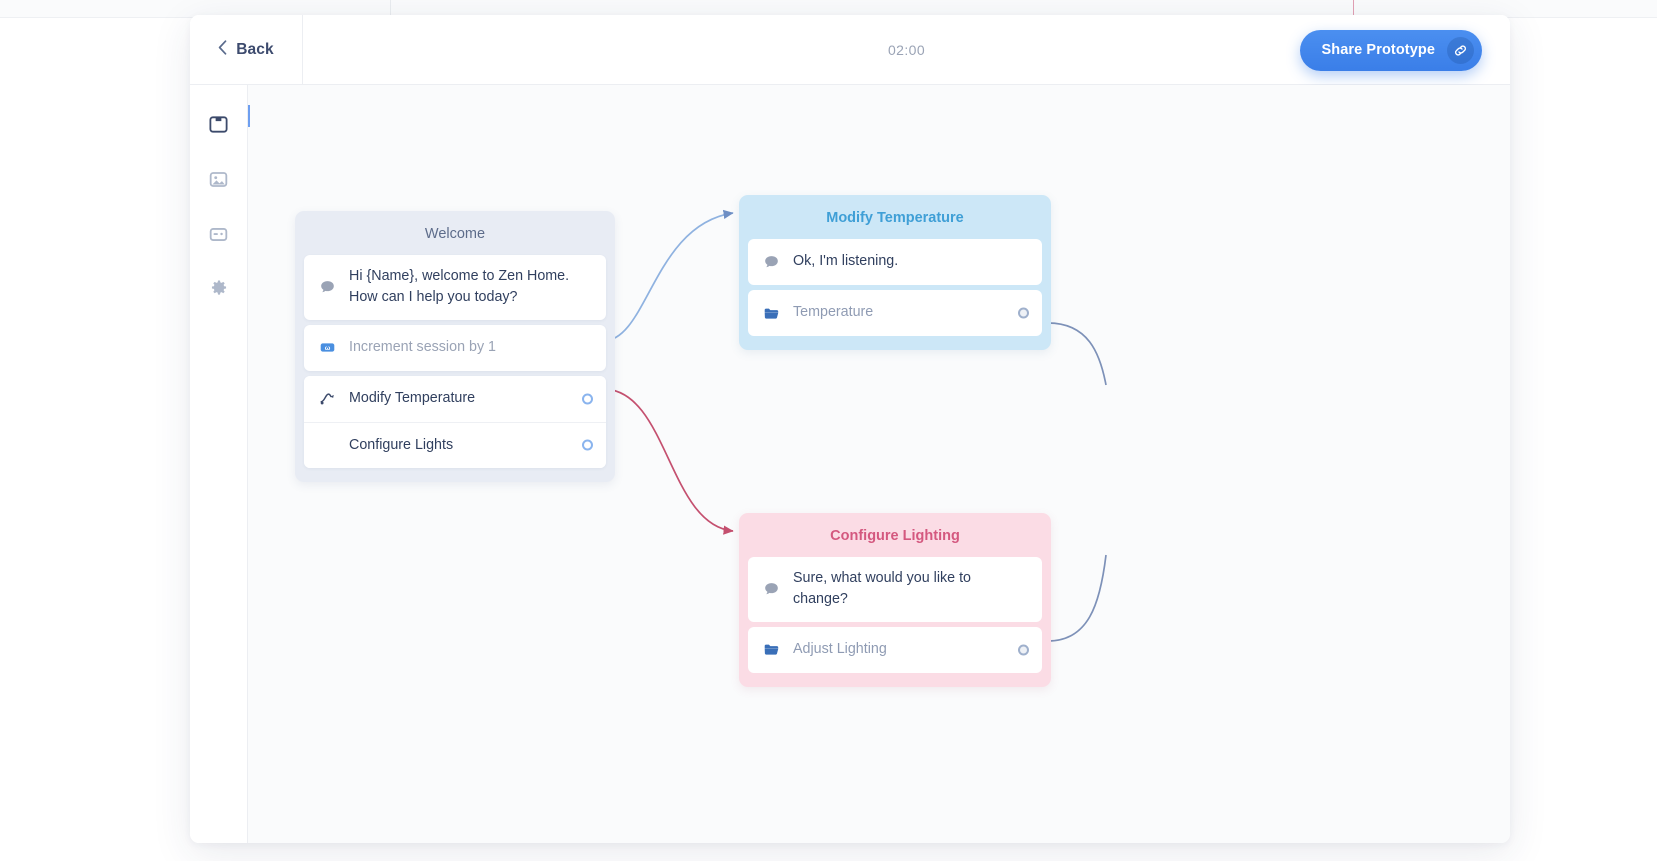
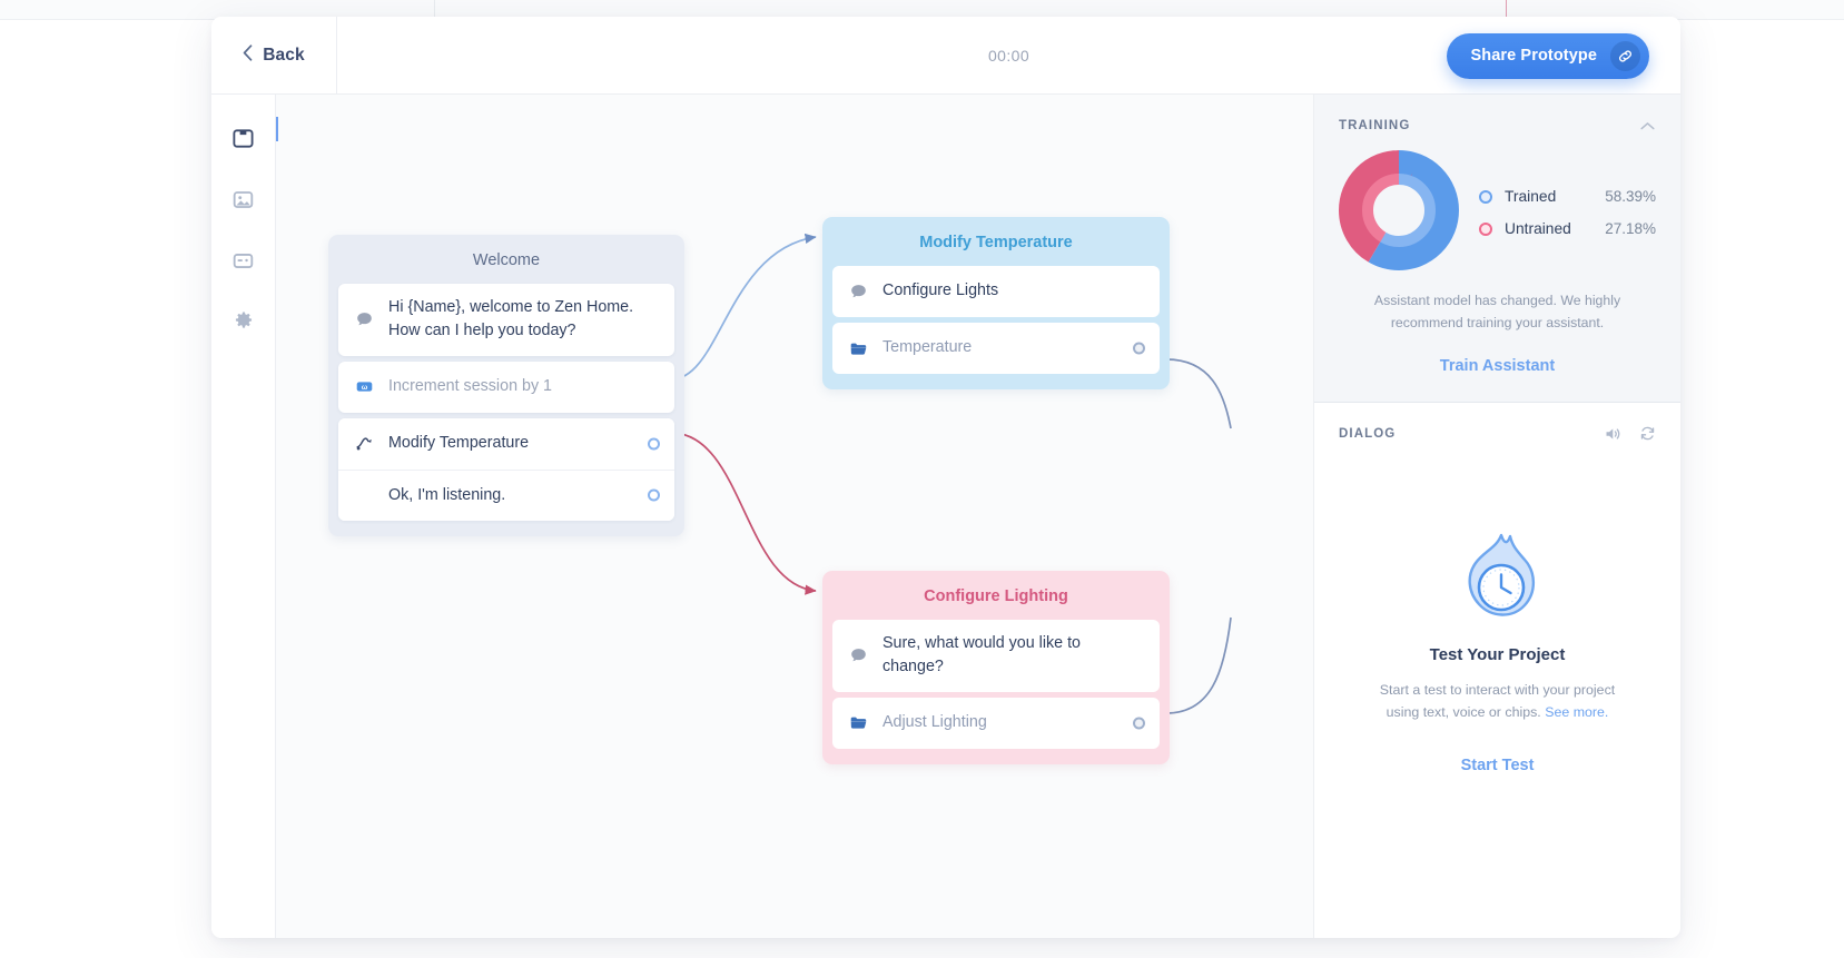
  Back
- 02:00
+ 00:00
  Share Prototype
  Welcome
  Hi {Name}, welcome to Zen Home. How can I help you today?
  Increment session by 1
  Modify Temperature
- Configure Lights
+ Ok, I'm listening.
  Modify Temperature
- Ok, I'm listening.
+ Configure Lights
  Temperature
  Configure Lighting
  Sure, what would you like to change?
  Adjust Lighting
+ TRAINING
+ Trained
+ 58.39%
+ Untrained
+ 27.18%
+ Assistant model has changed. We highly recommend training your assistant.
+ Train Assistant
+ DIALOG
+ Test Your Project
+ Start a test to interact with your project using text, voice or chips. See more.
+ Start Test
